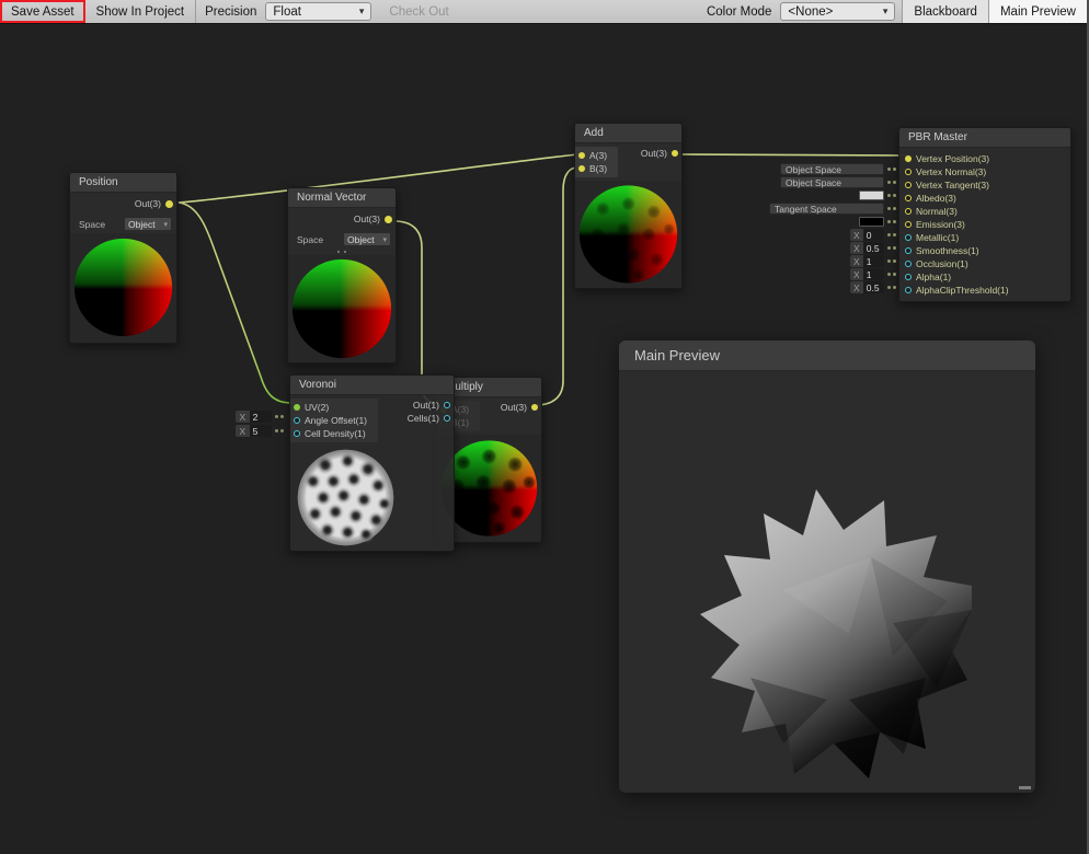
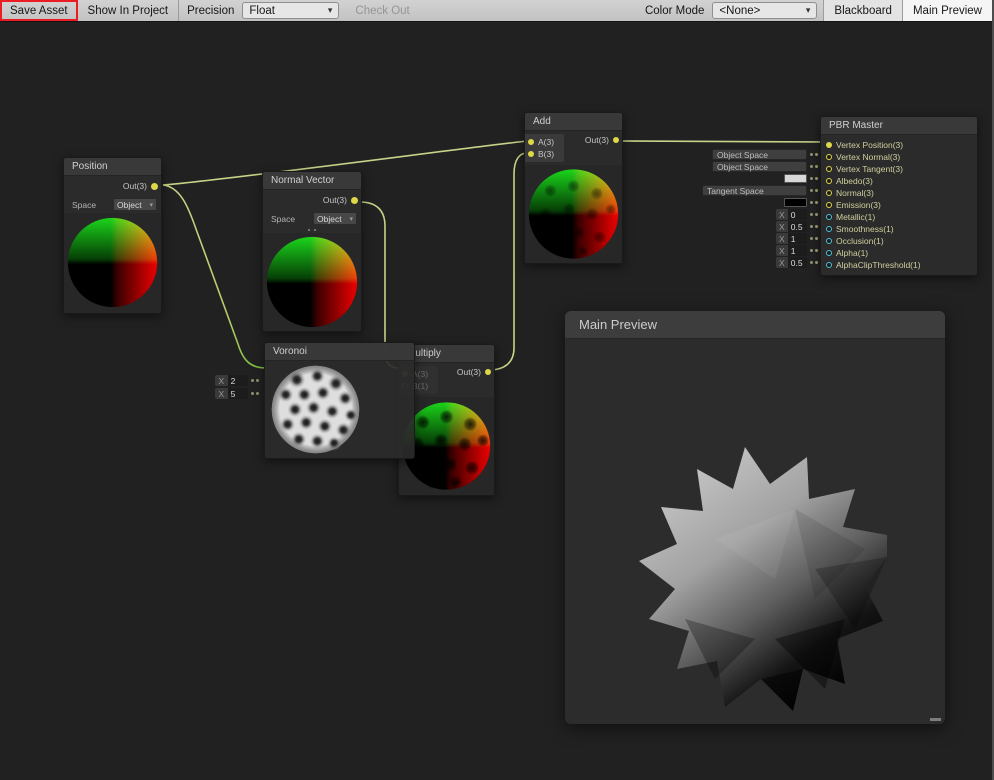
  Save Asset
  Show In Project
  Precision
  Float
  ▾
  Check Out
  Color Mode
  <None>
  ▾
  Blackboard
  Main Preview
  Position
  Out(3)
  Space
  Object
  Normal Vector
  Out(3)
  Space
  Object
  Add
  A(3)
  B(3)
  Out(3)
  ultiply
  (3)
  (1)
  Out(3)
  Voronoi
- UV(2)
- Angle Offset(1)
- Cell Density(1)
- Out(1)
- Cells(1)
  X
  2
  X
  5
  PBR Master
  Vertex Position(3)
  Vertex Normal(3)
  Vertex Tangent(3)
  Albedo(3)
  Normal(3)
  Emission(3)
  Metallic(1)
  Smoothness(1)
  Occlusion(1)
  Alpha(1)
  AlphaClipThreshold(1)
  Object Space
  Object Space
  Tangent Space
  X
  0
  X
  0.5
  X
  1
  X
  1
  X
  0.5
  Main Preview
